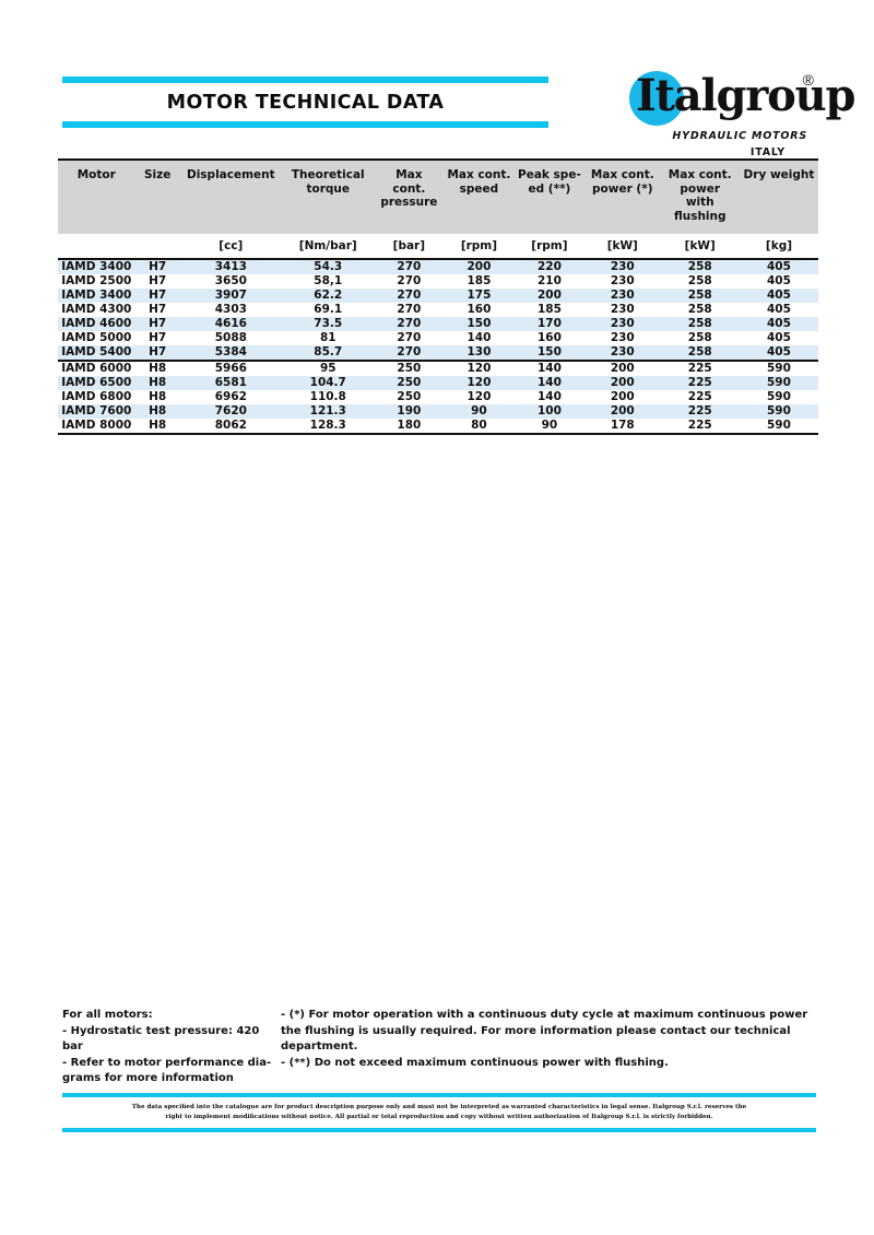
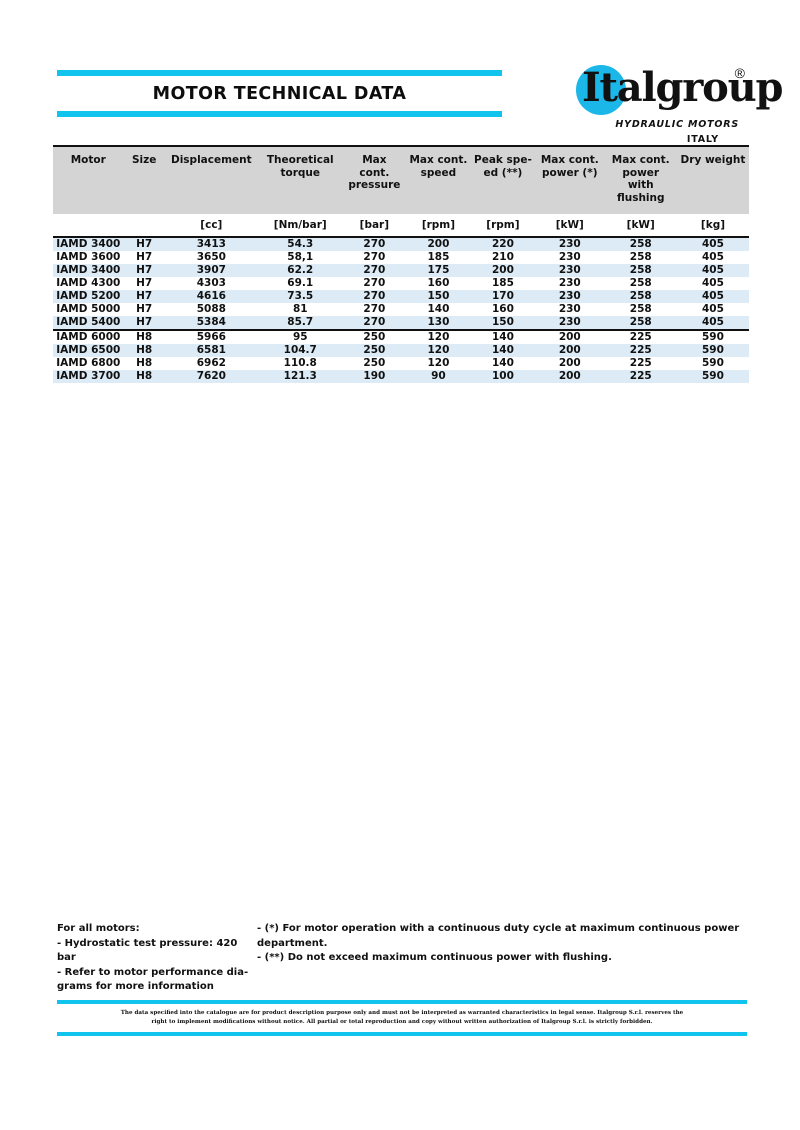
  MOTOR TECHNICAL DATA
  Italgroup
  ®
  HYDRAULIC MOTORS
  ITALY
  Motor	Size	Displacement	Theoretical torque	Max cont. pressure	Max cont. speed	Peak spe- ed (**)	Max cont. power (*)	Max cont. power with flushing	Dry weight
  		[cc]	[Nm/bar]	[bar]	[rpm]	[rpm]	[kW]	[kW]	[kg]
  IAMD 3400	H7	3413	54.3	270	200	220	230	258	405
- IAMD 2500	H7	3650	58,1	270	185	210	230	258	405
+ IAMD 3600	H7	3650	58,1	270	185	210	230	258	405
  IAMD 3400	H7	3907	62.2	270	175	200	230	258	405
  IAMD 4300	H7	4303	69.1	270	160	185	230	258	405
- IAMD 4600	H7	4616	73.5	270	150	170	230	258	405
+ IAMD 5200	H7	4616	73.5	270	150	170	230	258	405
  IAMD 5000	H7	5088	81	270	140	160	230	258	405
  IAMD 5400	H7	5384	85.7	270	130	150	230	258	405
  IAMD 6000	H8	5966	95	250	120	140	200	225	590
  IAMD 6500	H8	6581	104.7	250	120	140	200	225	590
  IAMD 6800	H8	6962	110.8	250	120	140	200	225	590
- IAMD 7600	H8	7620	121.3	190	90	100	200	225	590
+ IAMD 3700	H8	7620	121.3	190	90	100	200	225	590
- IAMD 8000	H8	8062	128.3	180	80	90	178	225	590
  For all motors:
  - Hydrostatic test pressure: 420 bar
  - Refer to motor performance dia-
  grams for more information
  - (*) For motor operation with a continuous duty cycle at maximum continuous power
- the flushing is usually required. For more information please contact our technical
  department.
  - (**) Do not exceed maximum continuous power with flushing.
